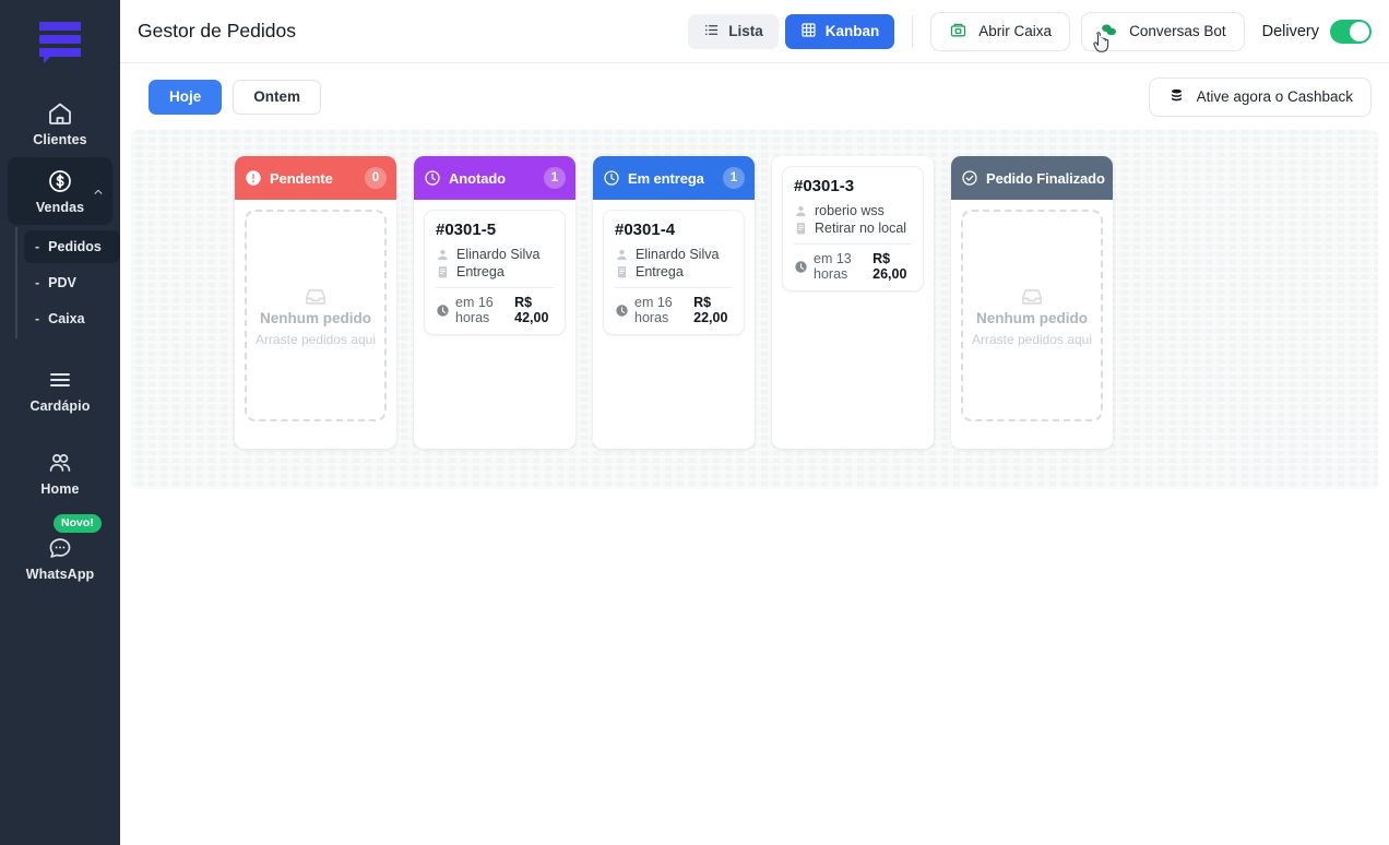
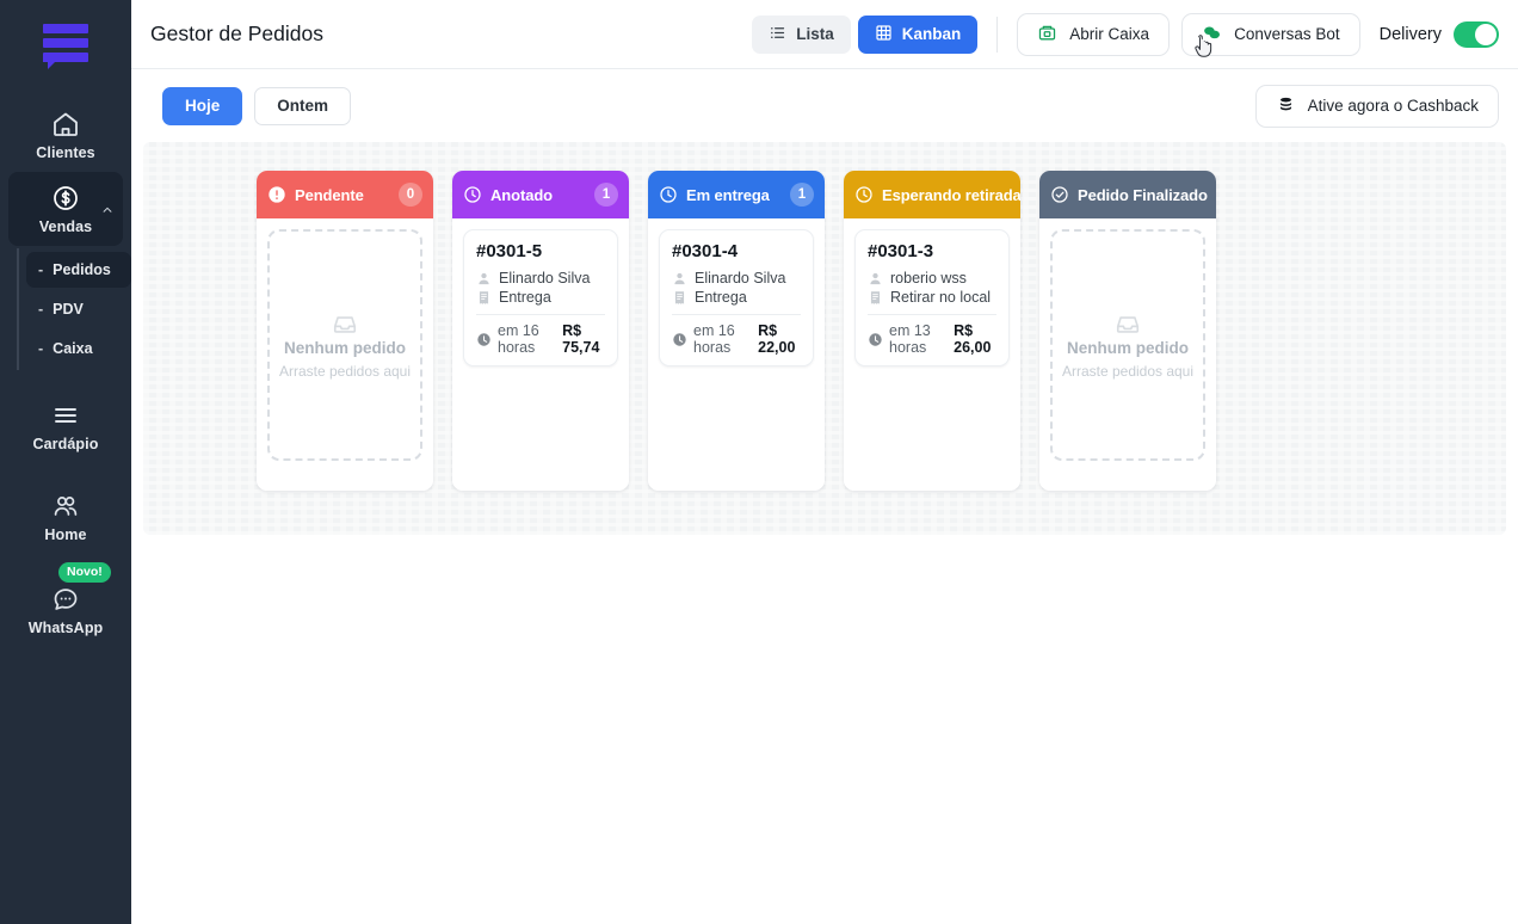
  Clientes
  Vendas
  -
  Pedidos
  -
  PDV
  -
  Caixa
  Cardápio
  Home
  Novo!
  WhatsApp
  Gestor de Pedidos
  Lista
  Kanban
  Abrir Caixa
  Conversas Bot
  Delivery
  Hoje
  Ontem
  Ative agora o Cashback
  Pendente
  0
  Nenhum pedido
  Arraste pedidos aqui
  Anotado
  1
  #0301-5
  Elinardo Silva
  Entrega
  em 16 horas
- R$ 42,00
+ R$ 75,74
  Em entrega
  1
  #0301-4
  Elinardo Silva
  Entrega
  em 16 horas
  R$ 22,00
+ Esperando retirada
  #0301-3
  roberio wss
  Retirar no local
  em 13 horas
  R$ 26,00
  Pedido Finalizado
  Nenhum pedido
  Arraste pedidos aqui
